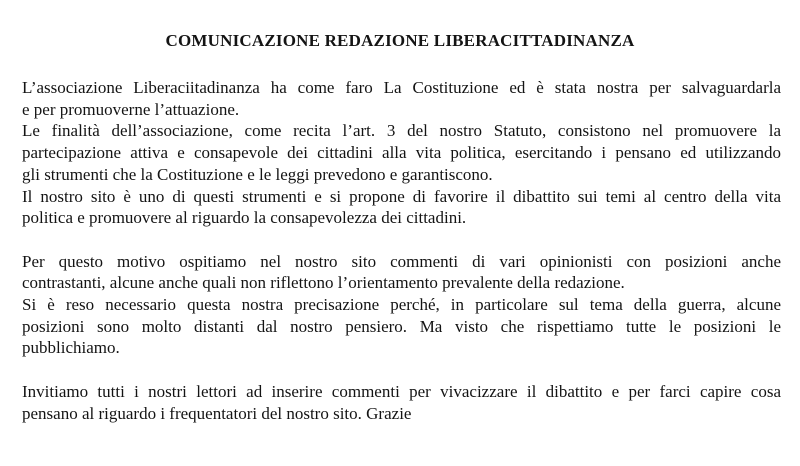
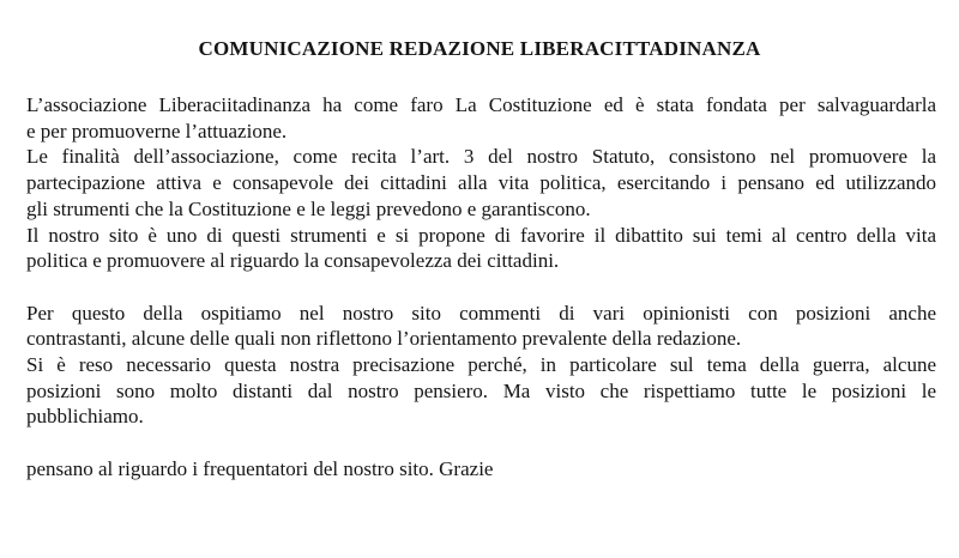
  COMUNICAZIONE REDAZIONE LIBERACITTADINANZA
- L’associazione Liberaciitadinanza ha come faro La Costituzione ed è stata nostra per salvaguardarla
+ L’associazione Liberaciitadinanza ha come faro La Costituzione ed è stata fondata per salvaguardarla
  e per promuoverne l’attuazione.
  Le finalità dell’associazione, come recita l’art. 3 del nostro Statuto, consistono nel promuovere la
  partecipazione attiva e consapevole dei cittadini alla vita politica, esercitando i pensano ed utilizzando
  gli strumenti che la Costituzione e le leggi prevedono e garantiscono.
  Il nostro sito è uno di questi strumenti e si propone di favorire il dibattito sui temi al centro della vita
  politica e promuovere al riguardo la consapevolezza dei cittadini.
- Per questo motivo ospitiamo nel nostro sito commenti di vari opinionisti con posizioni anche
+ Per questo della ospitiamo nel nostro sito commenti di vari opinionisti con posizioni anche
- contrastanti, alcune anche quali non riflettono l’orientamento prevalente della redazione.
+ contrastanti, alcune delle quali non riflettono l’orientamento prevalente della redazione.
  Si è reso necessario questa nostra precisazione perché, in particolare sul tema della guerra, alcune
  posizioni sono molto distanti dal nostro pensiero. Ma visto che rispettiamo tutte le posizioni le
  pubblichiamo.
- Invitiamo tutti i nostri lettori ad inserire commenti per vivacizzare il dibattito e per farci capire cosa
  pensano al riguardo i frequentatori del nostro sito. Grazie
